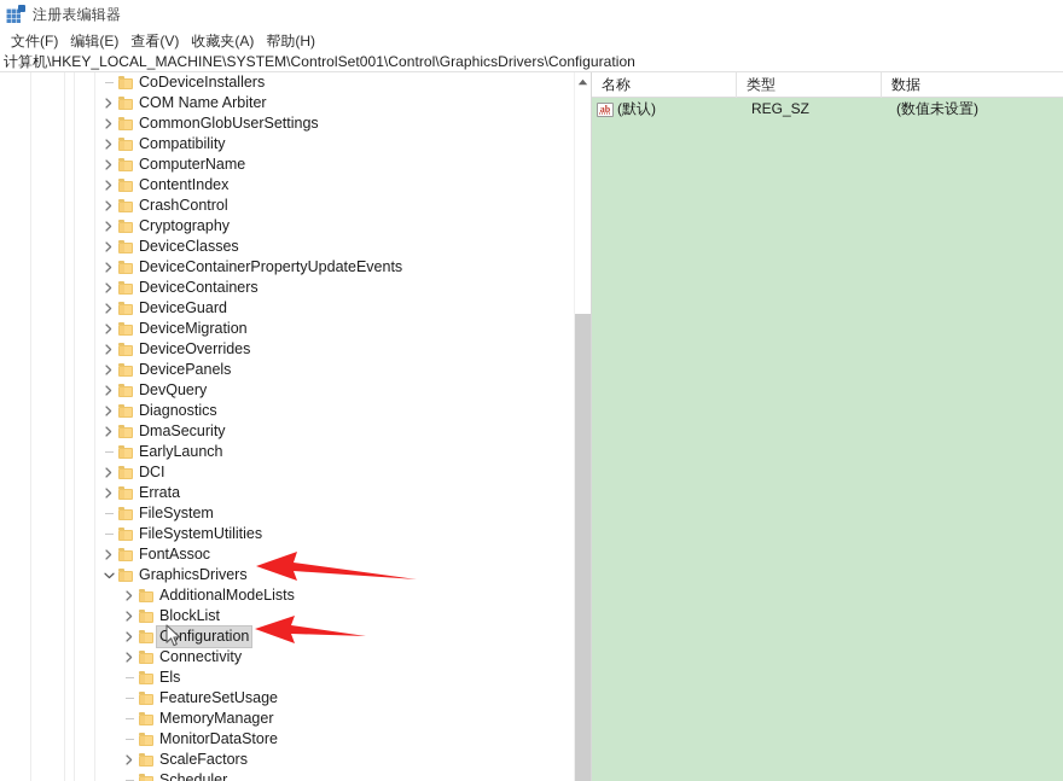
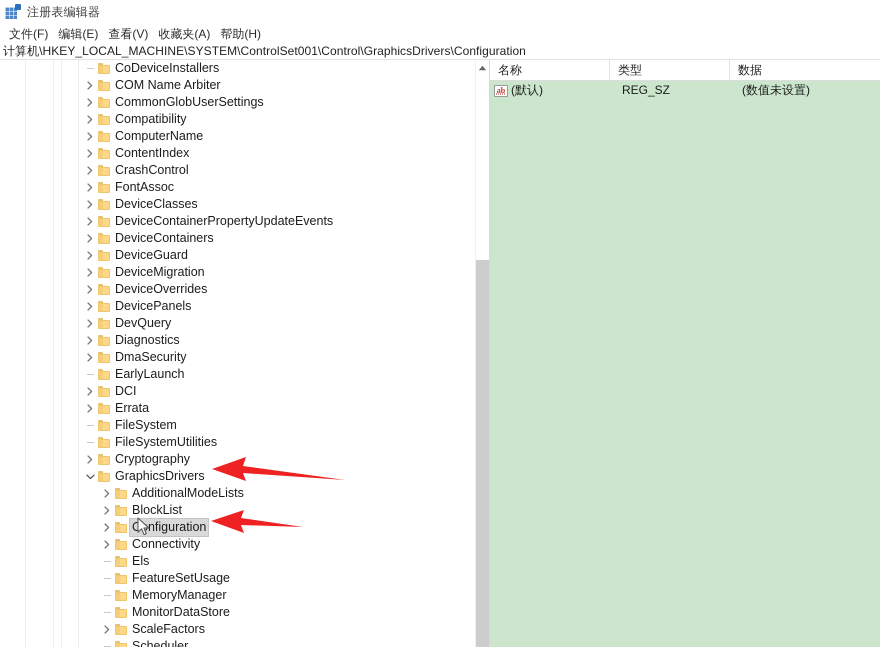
  注册表编辑器
  文件(F)
  编辑(E)
  查看(V)
  收藏夹(A)
  帮助(H)
  计算机\HKEY_LOCAL_MACHINE\SYSTEM\ControlSet001\Control\GraphicsDrivers\Configuration
  CoDeviceInstallers
  COM Name Arbiter
  CommonGlobUserSettings
  Compatibility
  ComputerName
  ContentIndex
  CrashControl
- Cryptography
+ FontAssoc
  DeviceClasses
  DeviceContainerPropertyUpdateEvents
  DeviceContainers
  DeviceGuard
  DeviceMigration
  DeviceOverrides
  DevicePanels
  DevQuery
  Diagnostics
  DmaSecurity
  EarlyLaunch
  DCI
  Errata
  FileSystem
  FileSystemUtilities
- FontAssoc
+ Cryptography
  GraphicsDrivers
  AdditionalModeLists
  BlockList
  Cnfiguration
  Connectivity
  Els
  FeatureSetUsage
  MemoryManager
  MonitorDataStore
  ScaleFactors
  Scheduler
  名称
  类型
  数据
  ab
  (默认)
  REG_SZ
  (数值未设置)
